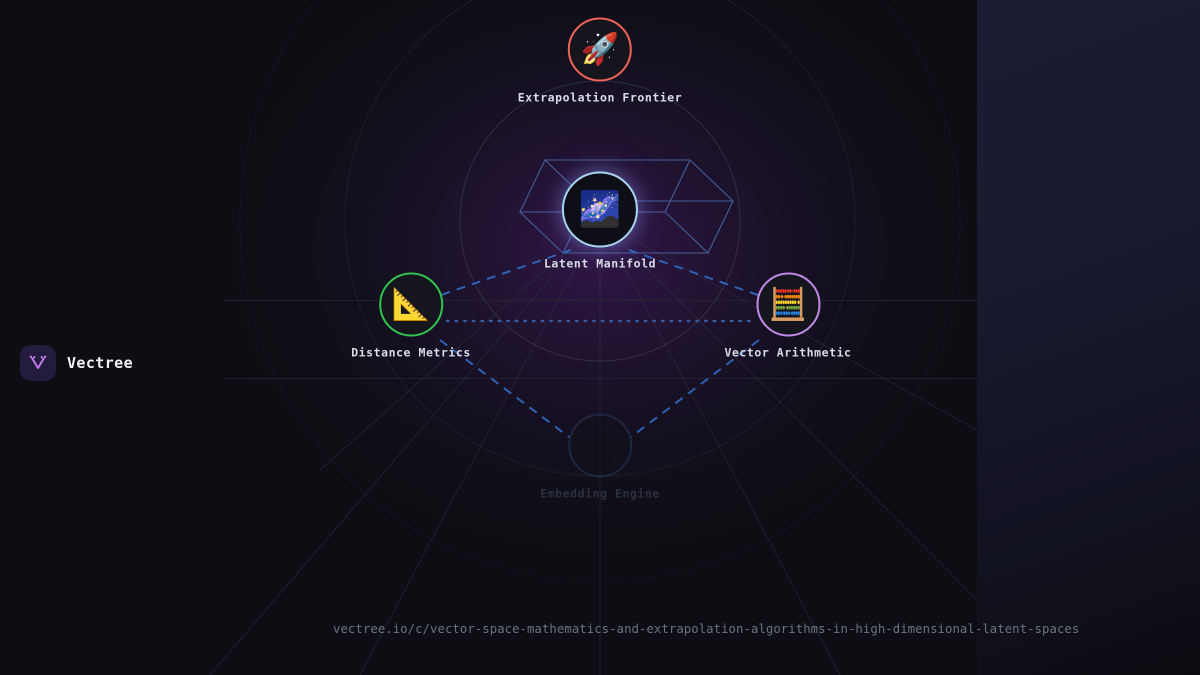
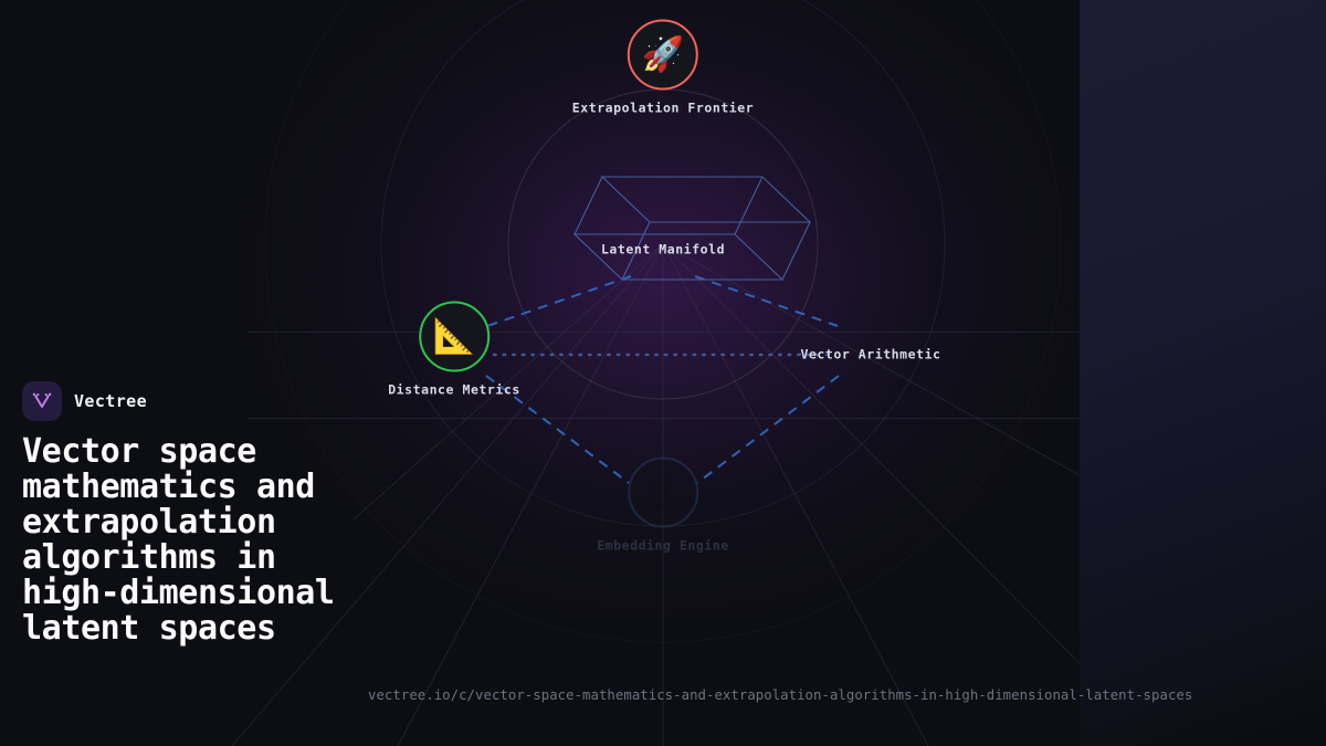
  🚀
  Extrapolation Frontier
- 🌌
  Latent Manifold
  📐
  Distance Metrics
- 🧮
  Vector Arithmetic
  Embedding Engine
  Vectree
+ Vector space mathematics and extrapolation algorithms in high-dimensional latent spaces
  vectree.io/c/vector-space-mathematics-and-extrapolation-algorithms-in-high-dimensional-latent-spaces
